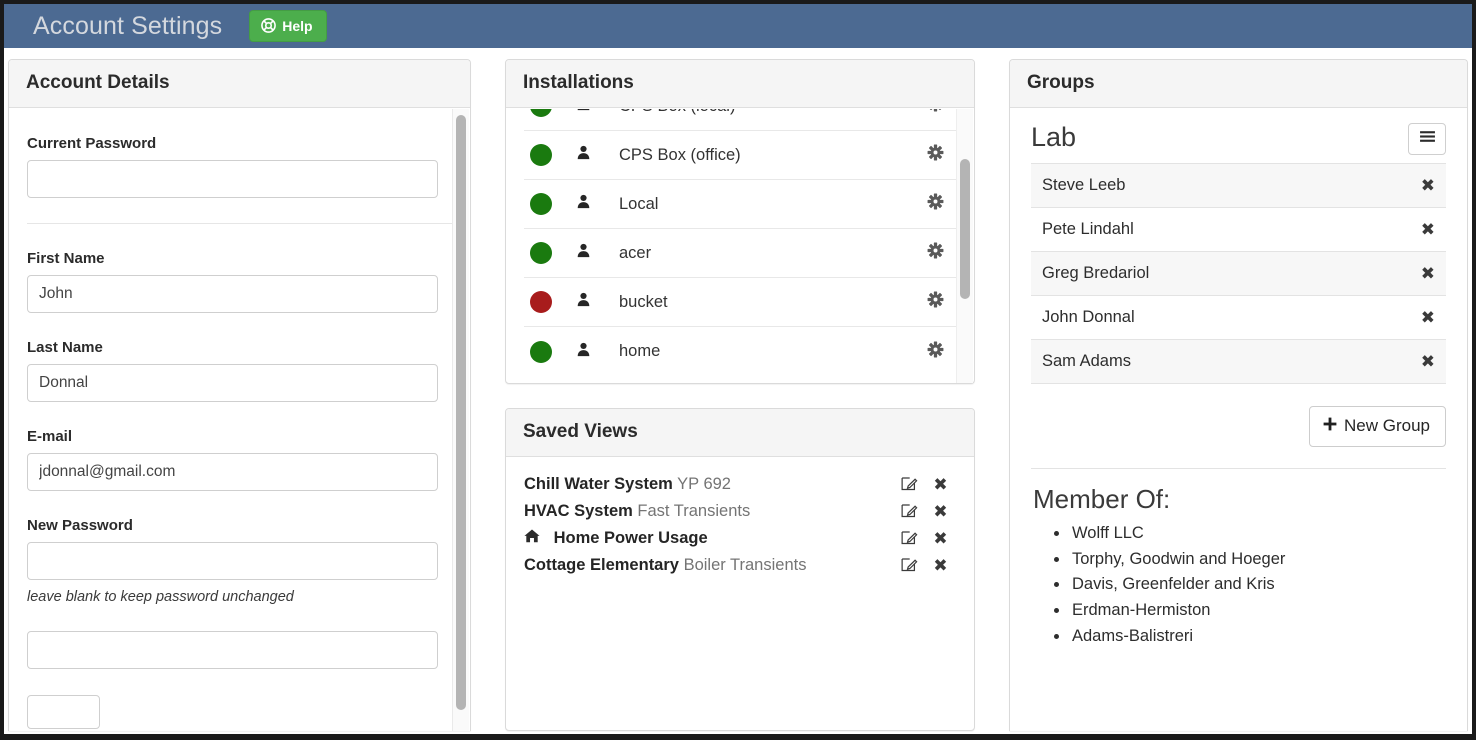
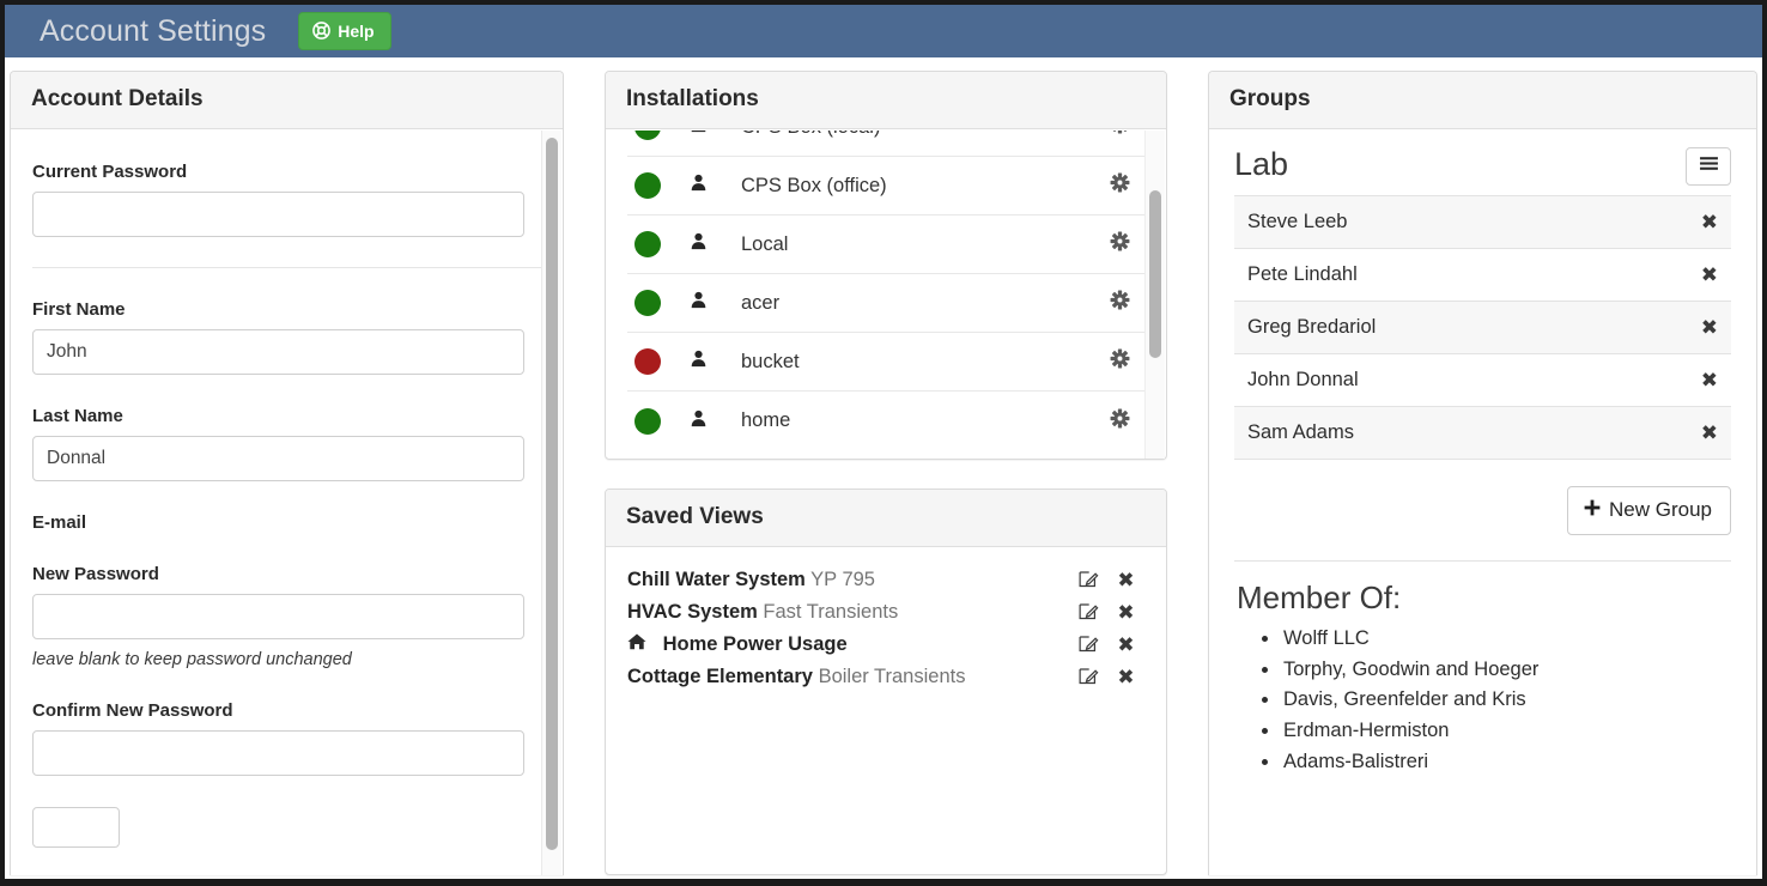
  Account Settings
  Help
  Account Details
  Current Password
  First Name
  John
  Last Name
  Donnal
  E-mail
- jdonnal@gmail.com
  New Password
  leave blank to keep password unchanged
+ Confirm New Password
  Installations
  CPS Box (office)
  Local
  acer
  bucket
  home
  Saved Views
- Chill Water System YP 692
+ Chill Water System YP 795
  ✖
  HVAC System Fast Transients
  ✖
  Home Power Usage
  ✖
  Cottage Elementary Boiler Transients
  ✖
  Groups
  Lab
  Steve Leeb
  ✖
  Pete Lindahl
  ✖
  Greg Bredariol
  ✖
  John Donnal
  ✖
  Sam Adams
  ✖
  New Group
  Member Of:
  Wolff LLC
  Torphy, Goodwin and Hoeger
  Davis, Greenfelder and Kris
  Erdman-Hermiston
  Adams-Balistreri
